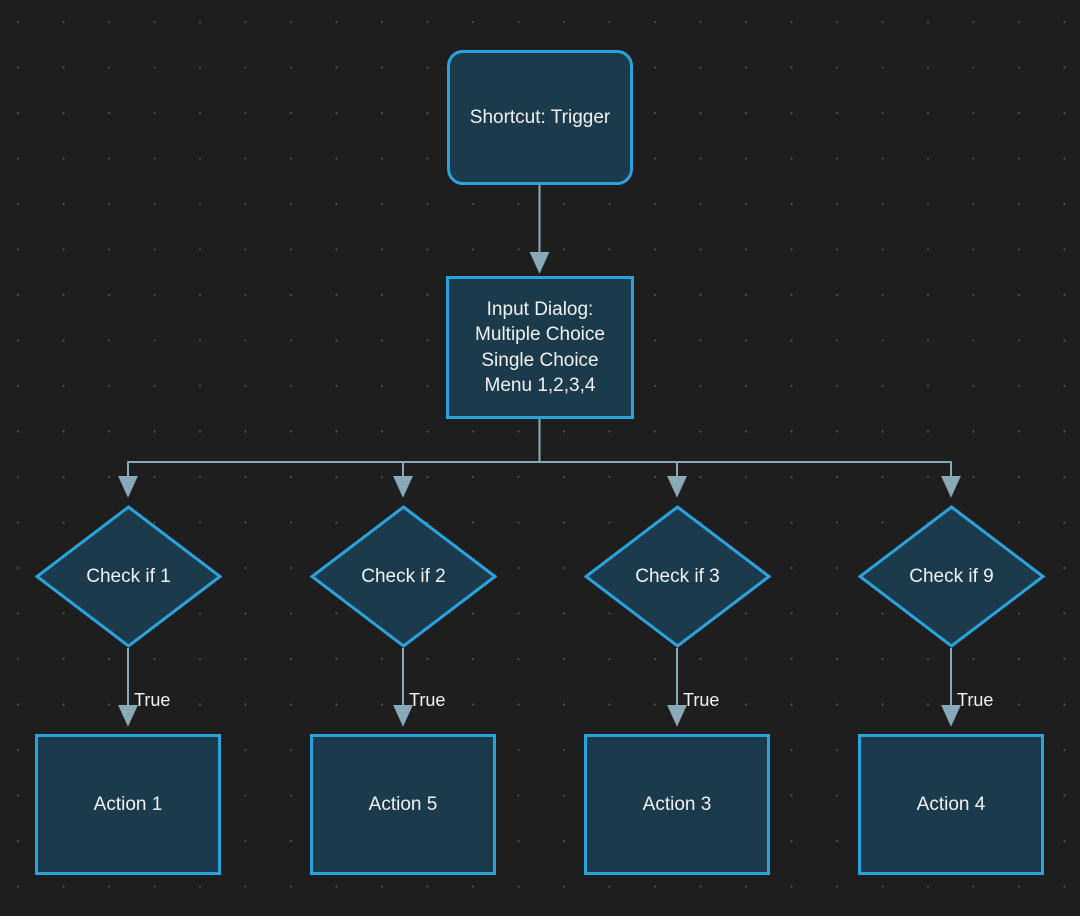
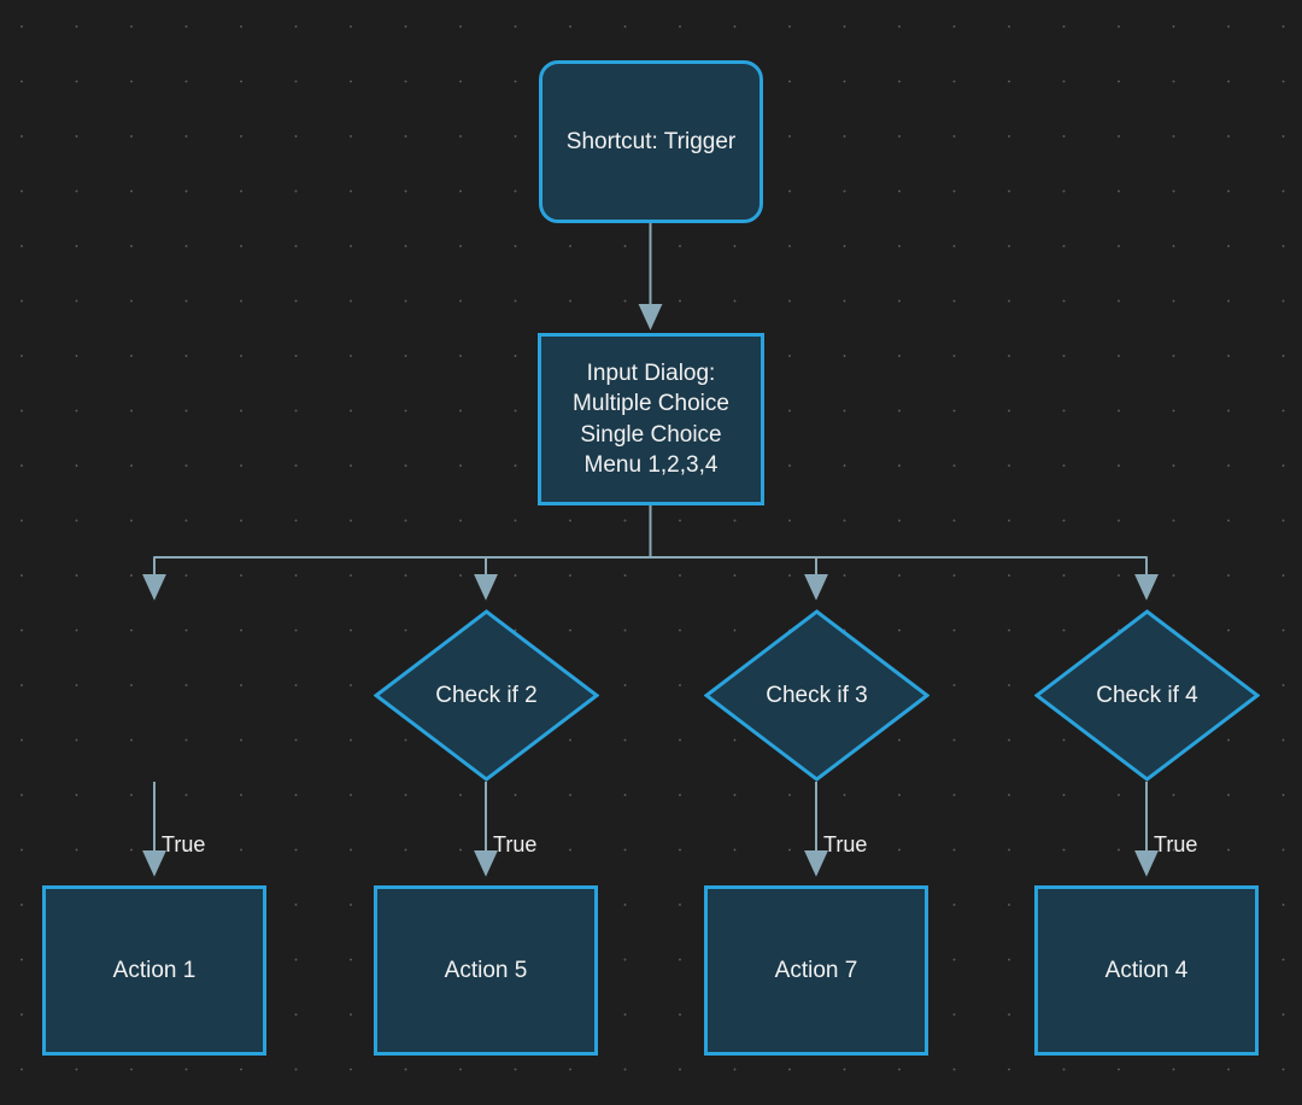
  True
  True
  True
  True
  Shortcut: Trigger
  Input Dialog:
  Multiple Choice
  Single Choice
  Menu 1,2,3,4
- Check if 1
  Check if 2
  Check if 3
- Check if 9
+ Check if 4
  Action 1
  Action 5
- Action 3
+ Action 7
  Action 4
